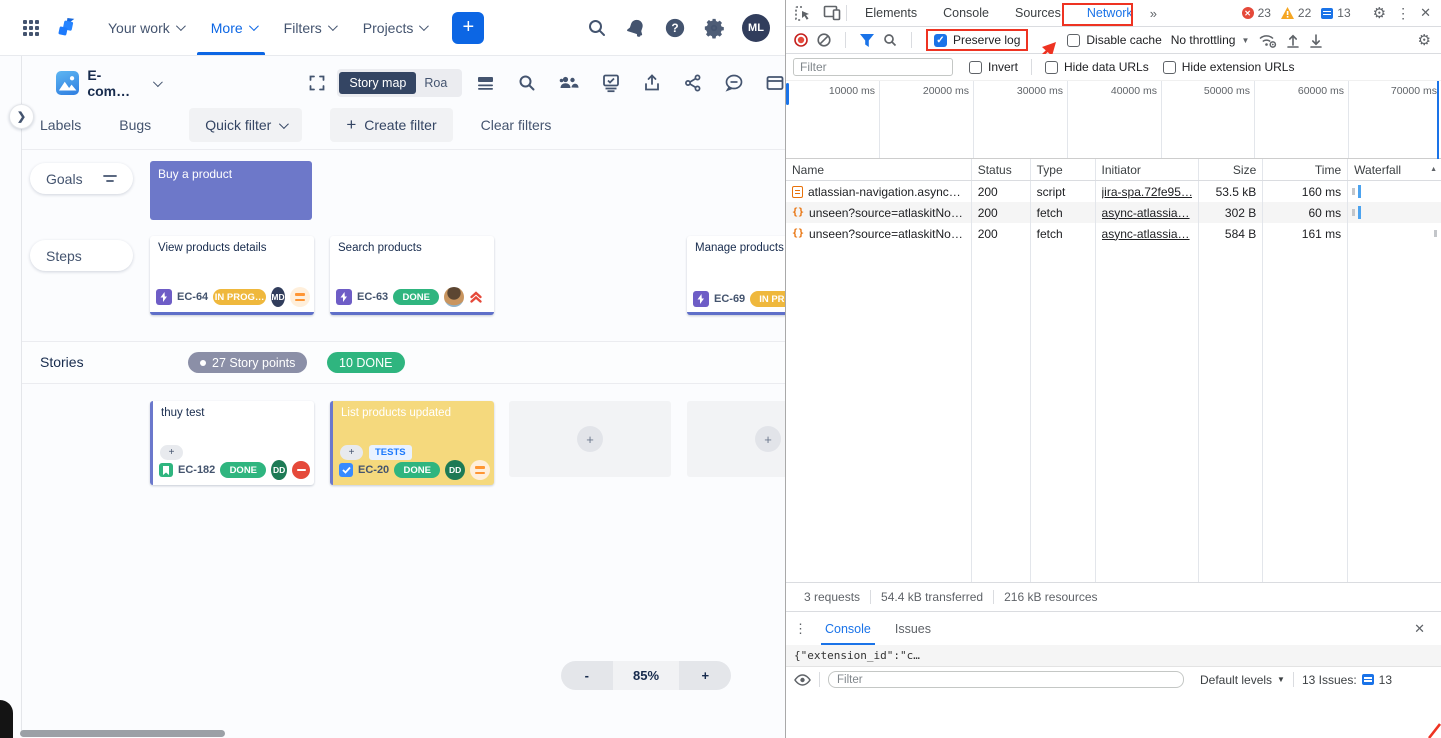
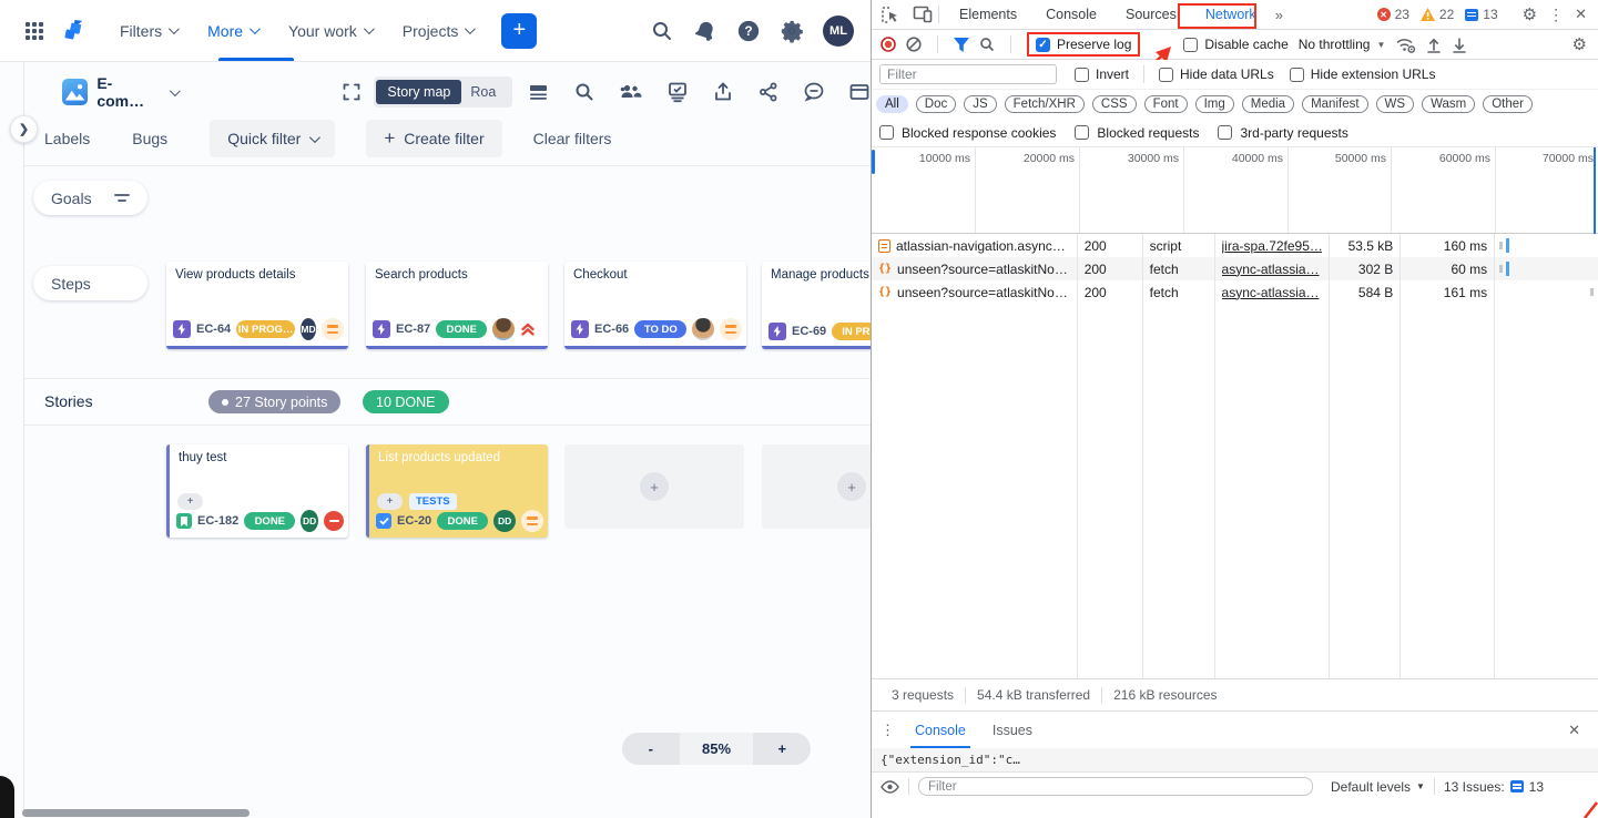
- Your work
+ Filters
  More
- Filters
+ Your work
  Projects
  +
  ?
  ML
  ❯
  E-com…
  Story map
  Roa
  Labels
  Bugs
  Quick filter
  +
  Create filter
  Clear filters
  Goals
- Buy a product
  Steps
  View products details
  EC-64
  IN PROG…
  MD
  Search products
- EC-63
+ EC-87
  DONE
+ Checkout
+ EC-66
+ TO DO
  Manage products
  EC-69
  Stories
  27 Story points
  10 DONE
  thuy test
  +
  EC-182
  DONE
  DD
  List products updated
  +
  TESTS
  EC-20
  DONE
  DD
  +
  +
  -
  85%
  +
  Elements
  Console
  Sources
  Network
  »
  ✕
  23
  22
  13
  ⚙
  ⋮
  ✕
  ✓
  Preserve log
  Disable cache
  No throttling
  ▼
  ⚙
  Filter
  Invert
  Hide data URLs
  Hide extension URLs
+ All
+ Doc
+ JS
+ Fetch/XHR
+ CSS
+ Font
+ Img
+ Media
+ Manifest
+ WS
+ Wasm
+ Other
+ Blocked response cookies
+ Blocked requests
+ 3rd-party requests
  10000 ms
  20000 ms
  30000 ms
  40000 ms
  50000 ms
  60000 ms
  70000 ms
- Name
- Status
- Type
- Initiator
- Size
- Time
- Waterfall
  atlassian-navigation.async-…
  200
  script
  jira-spa.72fe95…
  53.5 kB
  160 ms
  {}
  unseen?source=atlaskitNot…
  200
  fetch
  async-atlassia…
  302 B
  60 ms
  {}
  unseen?source=atlaskitNot…
  200
  fetch
  async-atlassia…
  584 B
  161 ms
  3 requests
  54.4 kB transferred
  216 kB resources
  ⋮
  Console
  Issues
  ✕
  {"extension_id":"c…
  Filter
  Default levels
  ▼
  13 Issues:
  13
